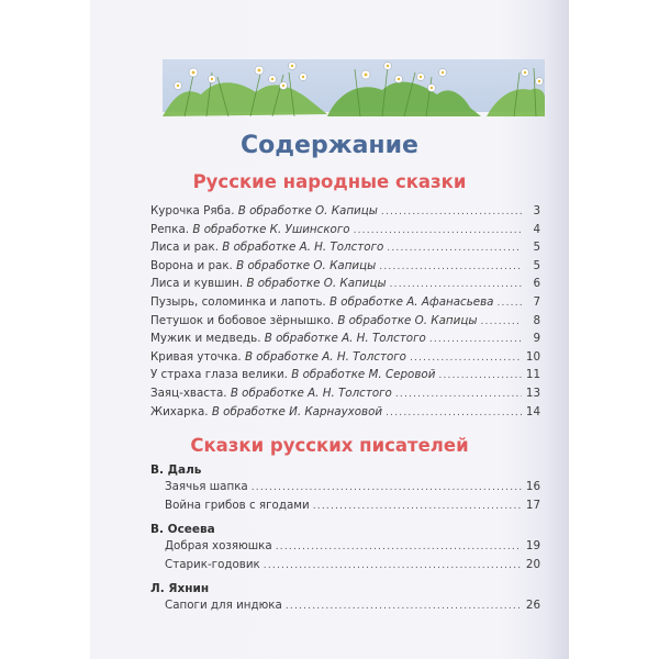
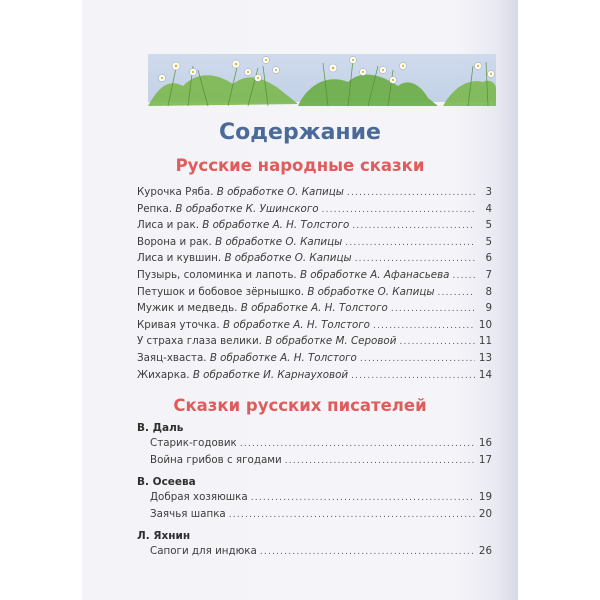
  Содержание
  Русские народные сказки
  Курочка Ряба. В обработке О. Капицы
  3
  Репка. В обработке К. Ушинского
  4
  Лиса и рак. В обработке А. Н. Толстого
  5
  Ворона и рак. В обработке О. Капицы
  5
  Лиса и кувшин. В обработке О. Капицы
  6
  Пузырь, соломинка и лапоть. В обработке А. Афанасьева
  7
  Петушок и бобовое зёрнышко. В обработке О. Капицы
  8
  Мужик и медведь. В обработке А. Н. Толстого
  9
  Кривая уточка. В обработке А. Н. Толстого
  10
  У страха глаза велики. В обработке М. Серовой
  11
  Заяц-хваста. В обработке А. Н. Толстого
  13
  Жихарка. В обработке И. Карнауховой
  14
  Сказки русских писателей
  В. Даль
- Заячья шапка
+ Старик-годовик
  16
  Война грибов с ягодами
  17
  В. Осеева
  Добрая хозяюшка
  19
- Старик-годовик
+ Заячья шапка
  20
  Л. Яхнин
  Сапоги для индюка
  26
